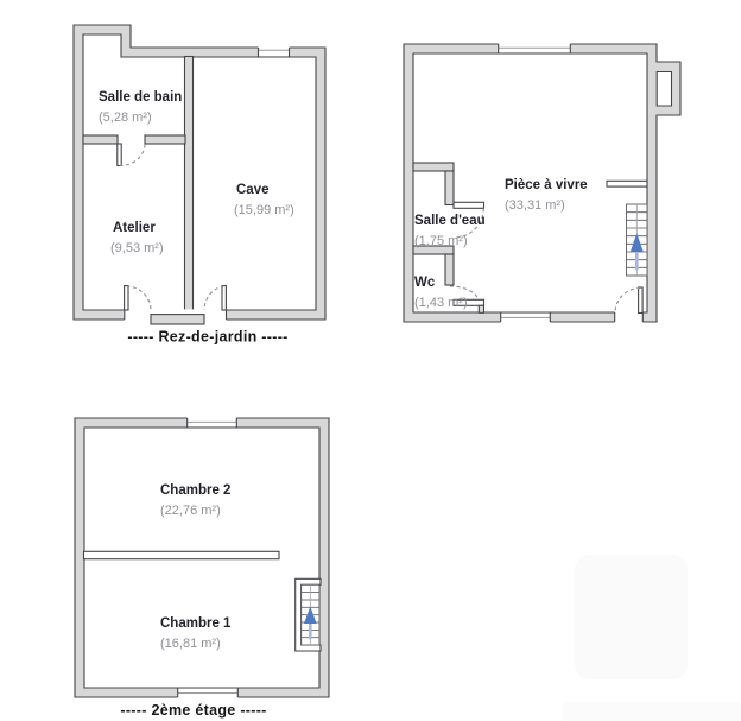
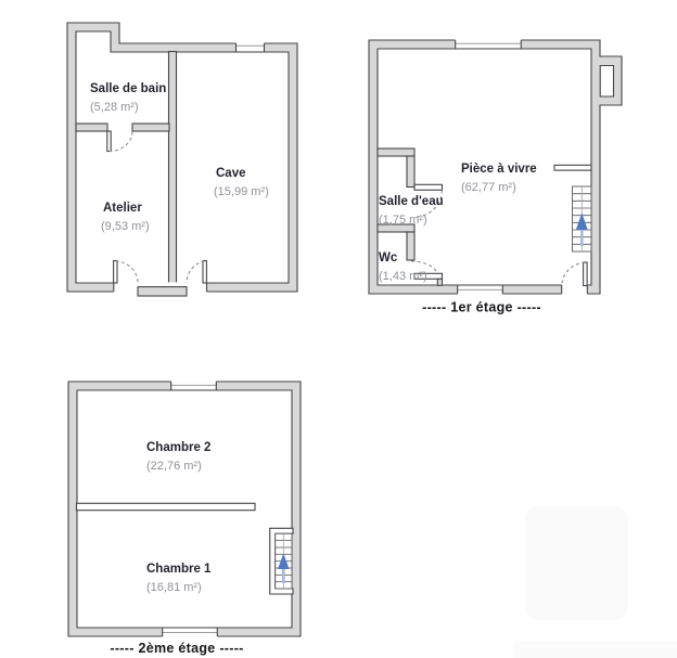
  Salle de bain
  (5,28 m²)
  Cave
  (15,99 m²)
  Atelier
  (9,53 m²)
- ----- Rez-de-jardin -----
  Pièce à vivre
- (33,31 m²)
+ (62,77 m²)
  Salle d'eau
  (1,75 m²)
  Wc
  (1,43 m²)
+ ----- 1er étage -----
  Chambre 2
  (22,76 m²)
  Chambre 1
  (16,81 m²)
  ----- 2ème étage -----
